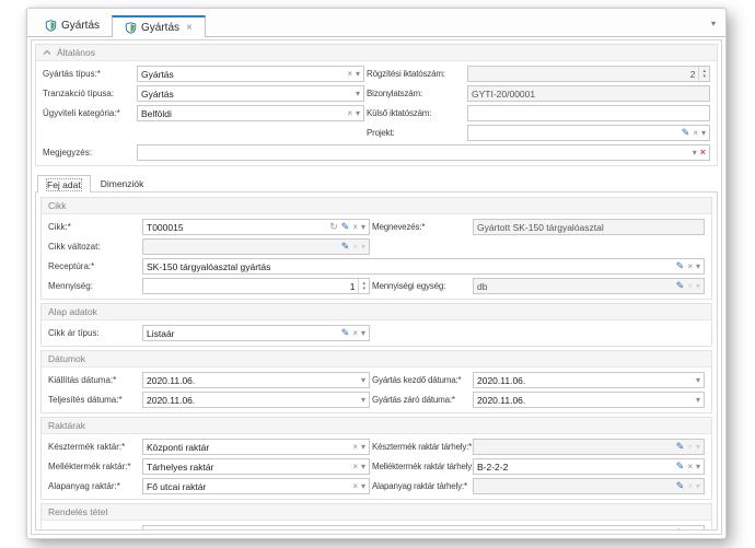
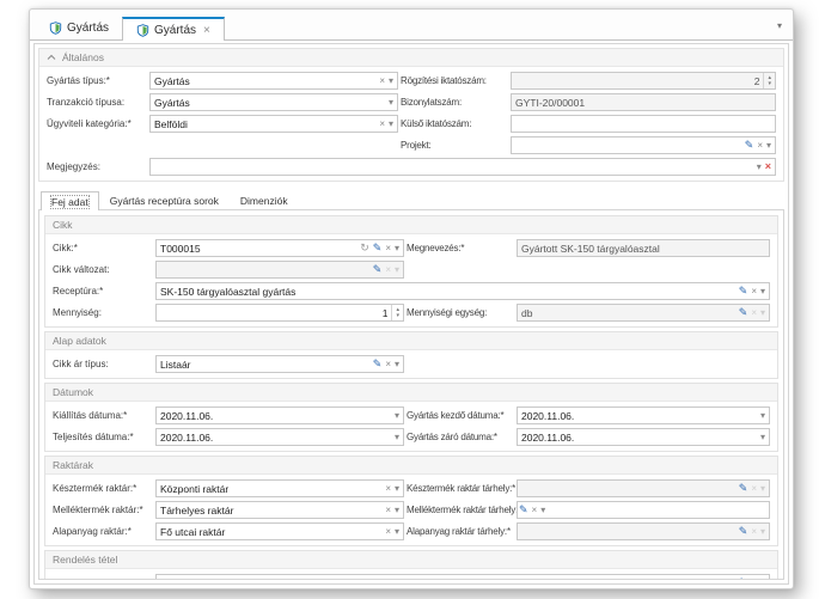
  Gyártás
  Gyártás
  ×
  ▾
  Általános
  Gyártás típus:*
  Gyártás
  ×
  ▾
  Rögzítési iktatószám:
  2
  Tranzakció típusa:
  Gyártás
  ▾
  Bizonylatszám:
  GYTI-20/00001
  Ügyviteli kategória:*
  Belföldi
  ×
  ▾
  Külső iktatószám:
  Projekt:
  ✎
  ×
  ▾
  Megjegyzés:
  ▾
  ×
  Fej adat
+ Gyártás receptúra sorok
  Dimenziók
  Cikk
  Cikk:*
  T000015
  ↻
  ✎
  ×
  ▾
  Megnevezés:*
  Gyártott SK-150 tárgyalóasztal
  Cikk változat:
  ✎
  ×
  ▾
  Receptúra:*
  SK-150 tárgyalóasztal gyártás
  ✎
  ×
  ▾
  Mennyiség:
  1
  Mennyiségi egység:
  db
  ✎
  ×
  ▾
  Alap adatok
  Cikk ár típus:
  Listaár
  ✎
  ×
  ▾
  Dátumok
  Kiállítás dátuma:*
  2020.11.06.
  ▾
  Gyártás kezdő dátuma:*
  2020.11.06.
  ▾
  Teljesítés dátuma:*
  2020.11.06.
  ▾
  Gyártás záró dátuma:*
  2020.11.06.
  ▾
  Raktárak
  Késztermék raktár:*
  Központi raktár
  ×
  ▾
  Késztermék raktár tárhely:*
  ✎
  ×
  ▾
  Melléktermék raktár:*
  Tárhelyes raktár
  ×
  ▾
  Melléktermék raktár tárhely
- B-2-2-2
  ✎
  ×
  ▾
  Alapanyag raktár:*
  Fő utcai raktár
  ×
  ▾
  Alapanyag raktár tárhely:*
  ✎
  ×
  ▾
  Rendelés tétel
